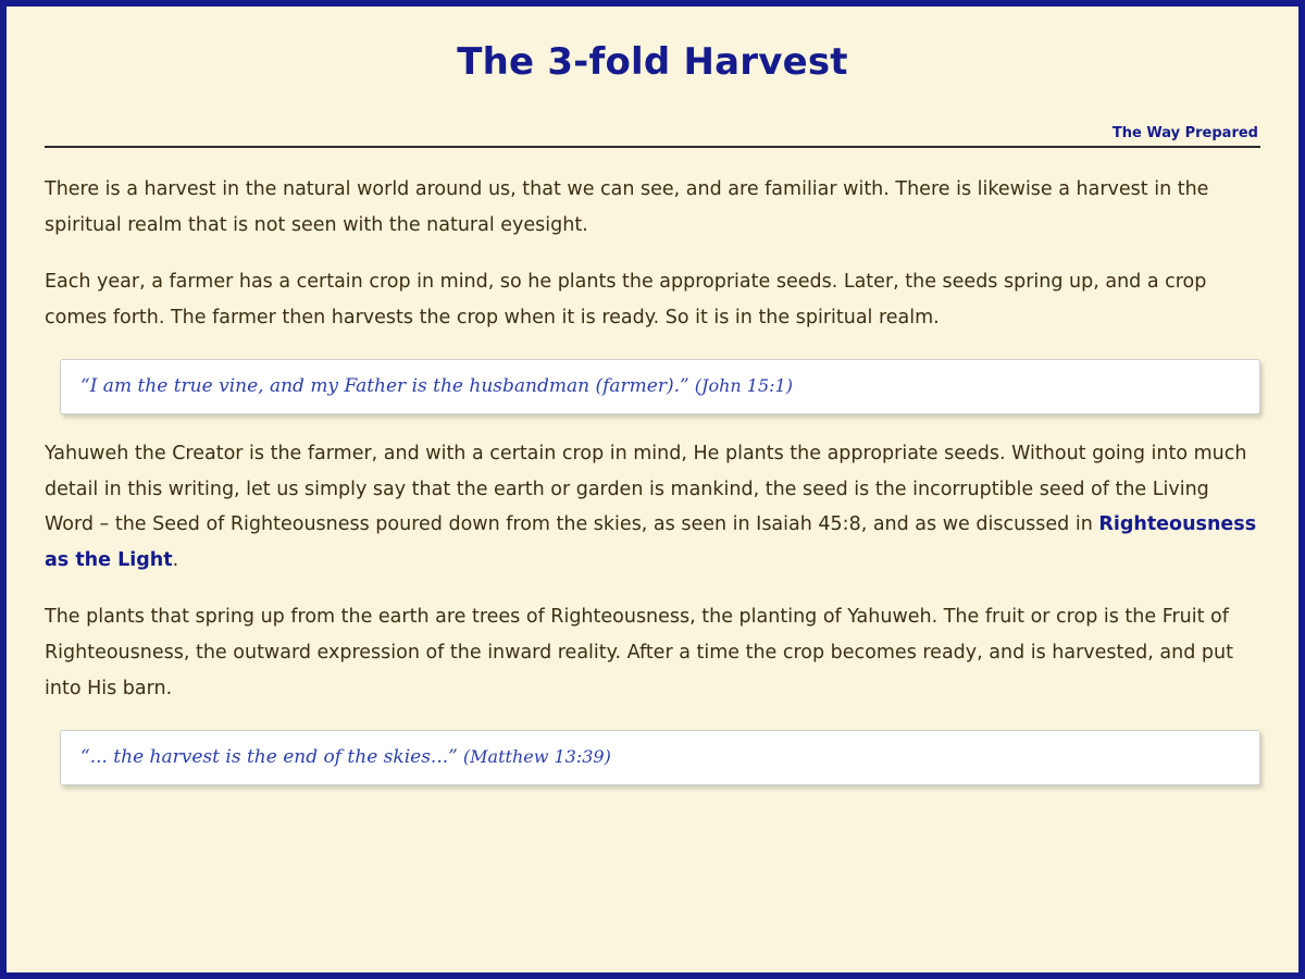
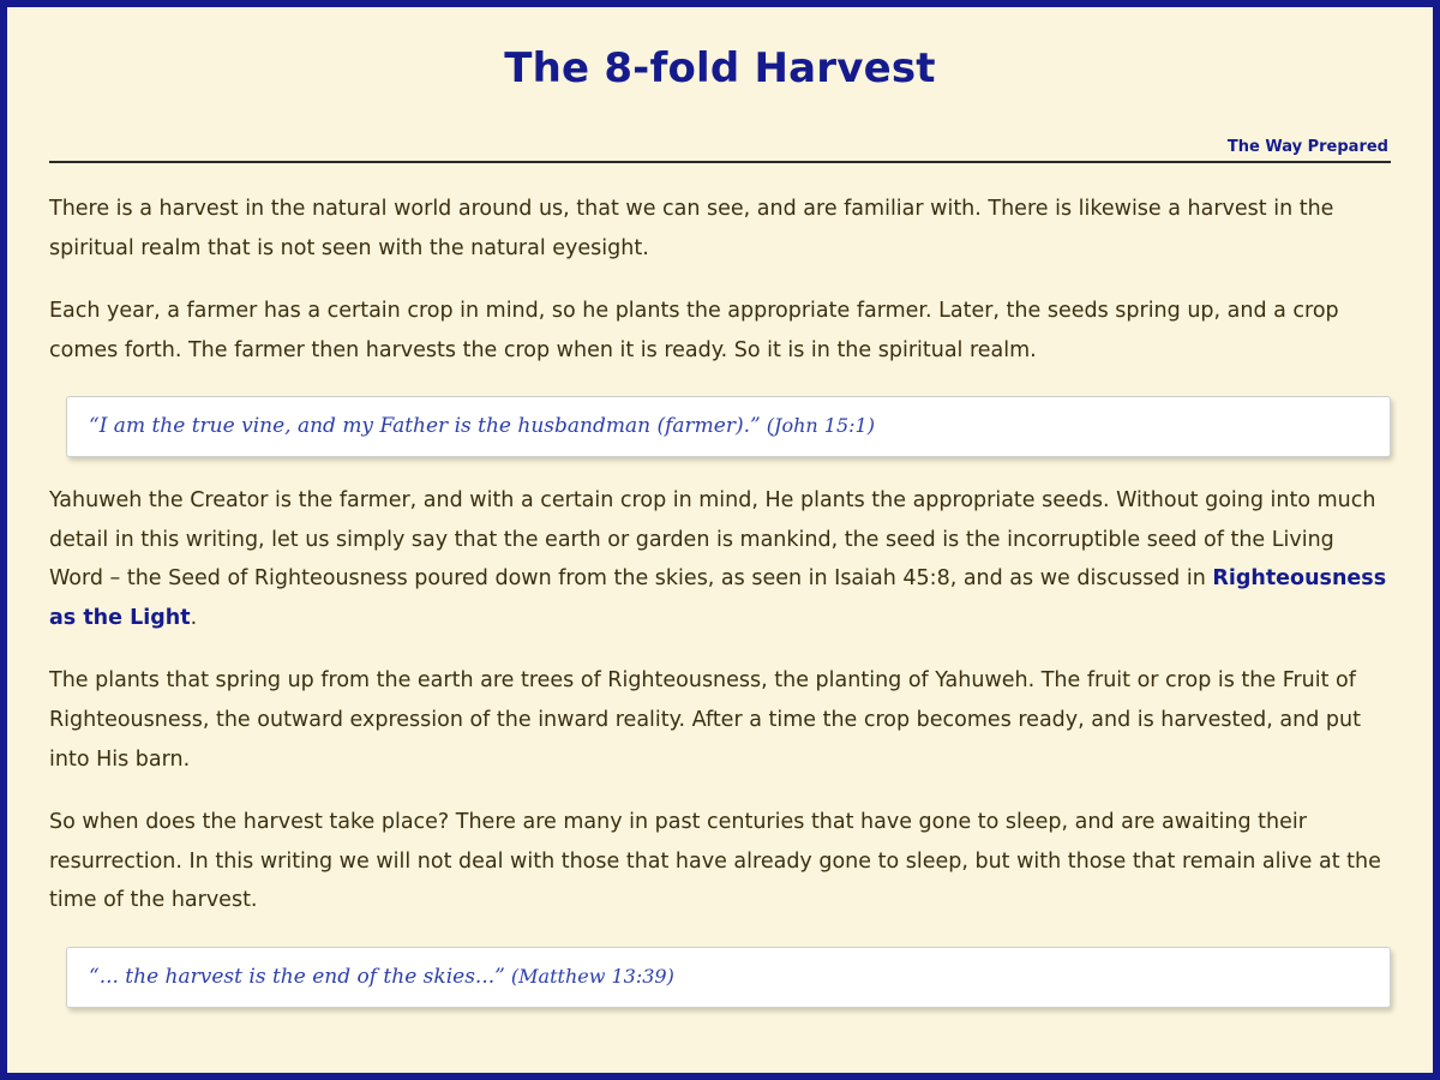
- The 3-fold Harvest
+ The 8-fold Harvest
  The Way Prepared
  There is a harvest in the natural world around us, that we can see, and are familiar with. There is likewise a harvest in the spiritual realm that is not seen with the natural eyesight.
- Each year, a farmer has a certain crop in mind, so he plants the appropriate seeds. Later, the seeds spring up, and a crop comes forth. The farmer then harvests the crop when it is ready. So it is in the spiritual realm.
+ Each year, a farmer has a certain crop in mind, so he plants the appropriate farmer. Later, the seeds spring up, and a crop comes forth. The farmer then harvests the crop when it is ready. So it is in the spiritual realm.
  “I am the true vine, and my Father is the husbandman (farmer).” (John 15:1)
  Yahuweh the Creator is the farmer, and with a certain crop in mind, He plants the appropriate seeds. Without going into much detail in this writing, let us simply say that the earth or garden is mankind, the seed is the incorruptible seed of the Living Word – the Seed of Righteousness poured down from the skies, as seen in Isaiah 45:8, and as we discussed in Righteousness as the Light.
  The plants that spring up from the earth are trees of Righteousness, the planting of Yahuweh. The fruit or crop is the Fruit of Righteousness, the outward expression of the inward reality. After a time the crop becomes ready, and is harvested, and put into His barn.
+ So when does the harvest take place? There are many in past centuries that have gone to sleep, and are awaiting their resurrection. In this writing we will not deal with those that have already gone to sleep, but with those that remain alive at the time of the harvest.
  “... the harvest is the end of the skies...” (Matthew 13:39)
